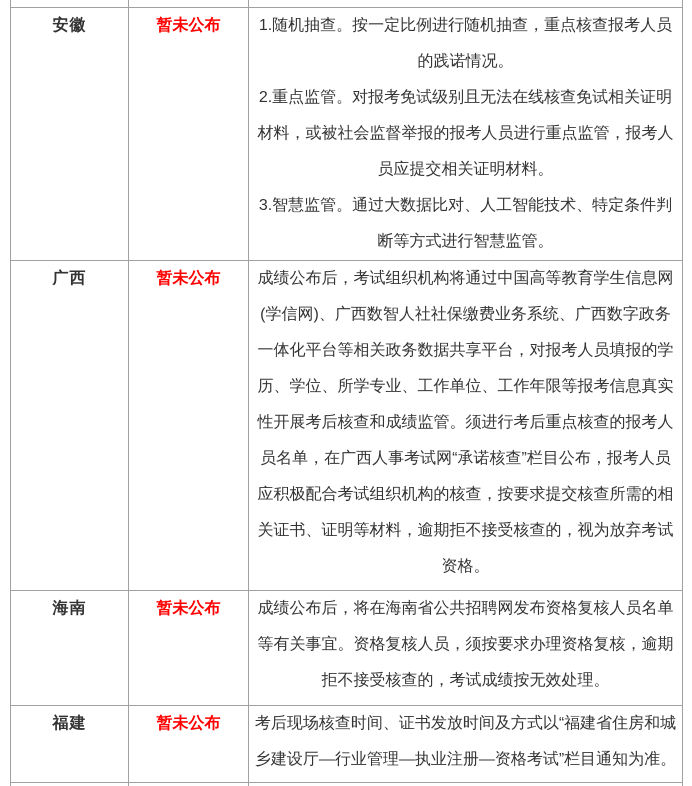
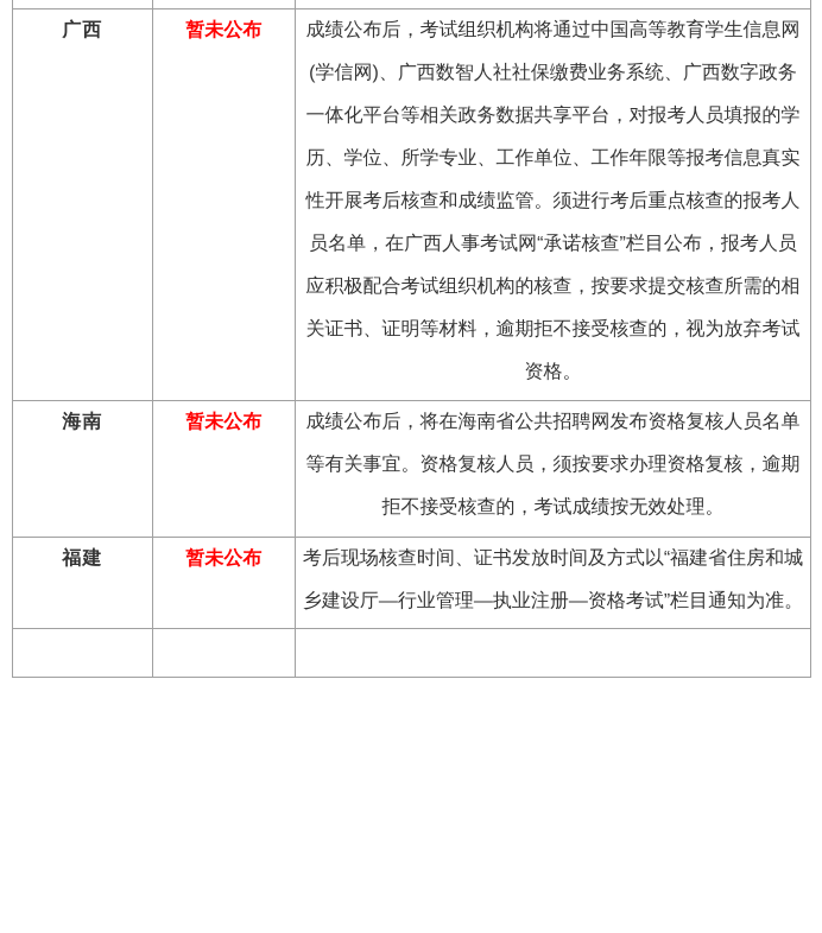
- 安徽	暂未公布	1.随机抽查。按一定比例进行随机抽查，重点核查报考人员 的践诺情况。 2.重点监管。对报考免试级别且无法在线核查免试相关证明 材料，或被社会监督举报的报考人员进行重点监管，报考人 员应提交相关证明材料。 3.智慧监管。通过大数据比对、人工智能技术、特定条件判 断等方式进行智慧监管。
  广西	暂未公布	成绩公布后，考试组织机构将通过中国高等教育学生信息网 (学信网)、广西数智人社社保缴费业务系统、广西数字政务 一体化平台等相关政务数据共享平台，对报考人员填报的学 历、学位、所学专业、工作单位、工作年限等报考信息真实 性开展考后核查和成绩监管。须进行考后重点核查的报考人 员名单，在广西人事考试网“承诺核查”栏目公布，报考人员 应积极配合考试组织机构的核查，按要求提交核查所需的相 关证书、证明等材料，逾期拒不接受核查的，视为放弃考试 资格。
  海南	暂未公布	成绩公布后，将在海南省公共招聘网发布资格复核人员名单 等有关事宜。资格复核人员，须按要求办理资格复核，逾期 拒不接受核查的，考试成绩按无效处理。
  福建	暂未公布	考后现场核查时间、证书发放时间及方式以“福建省住房和城 乡建设厅—行业管理—执业注册—资格考试”栏目通知为准。
